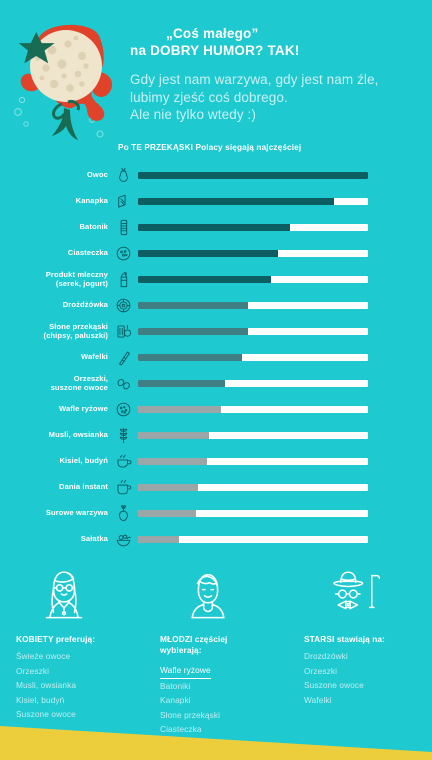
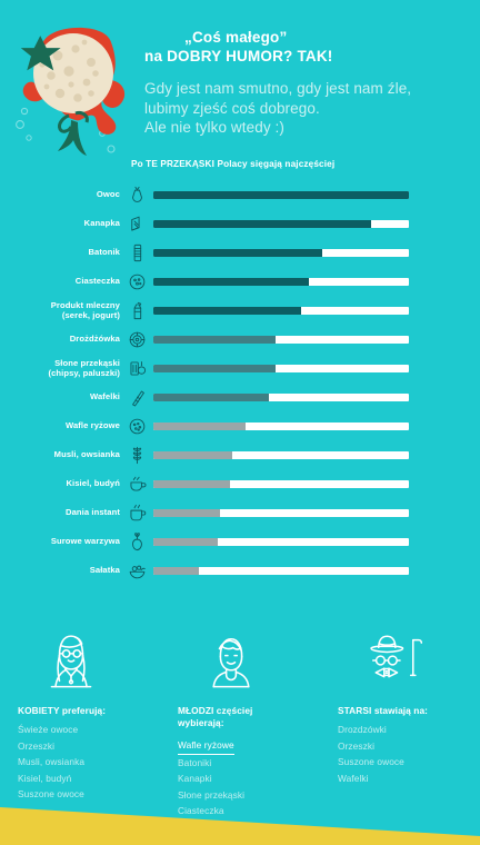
  „Coś małego”
  na DOBRY HUMOR? TAK!
- Gdy jest nam warzywa, gdy jest nam źle,
+ Gdy jest nam smutno, gdy jest nam źle,
  lubimy zjeść coś dobrego.
  Ale nie tylko wtedy :)
  Po TE PRZEKĄSKI Polacy sięgają najczęściej
  Owoc
  Kanapka
  Batonik
  Ciasteczka
  Produkt mleczny
  (serek, jogurt)
  Drożdżówka
  Słone przekąski
  (chipsy, paluszki)
  Wafelki
- Orzeszki,
- suszone owoce
  Wafle ryżowe
  Musli, owsianka
  Kisiel, budyń
  Dania instant
  Surowe warzywa
  Sałatka
  KOBIETY preferują:
  Świeże owoce
  Orzeszki
  Musli, owsianka
  Kisiel, budyń
  Suszone owoce
  MŁODZI częściej
  wybierają:
  Wafle ryżowe
  Batoniki
  Kanapki
  Słone przekąski
  Ciasteczka
  STARSI stawiają na:
  Drozdzówki
  Orzeszki
  Suszone owoce
  Wafelki
